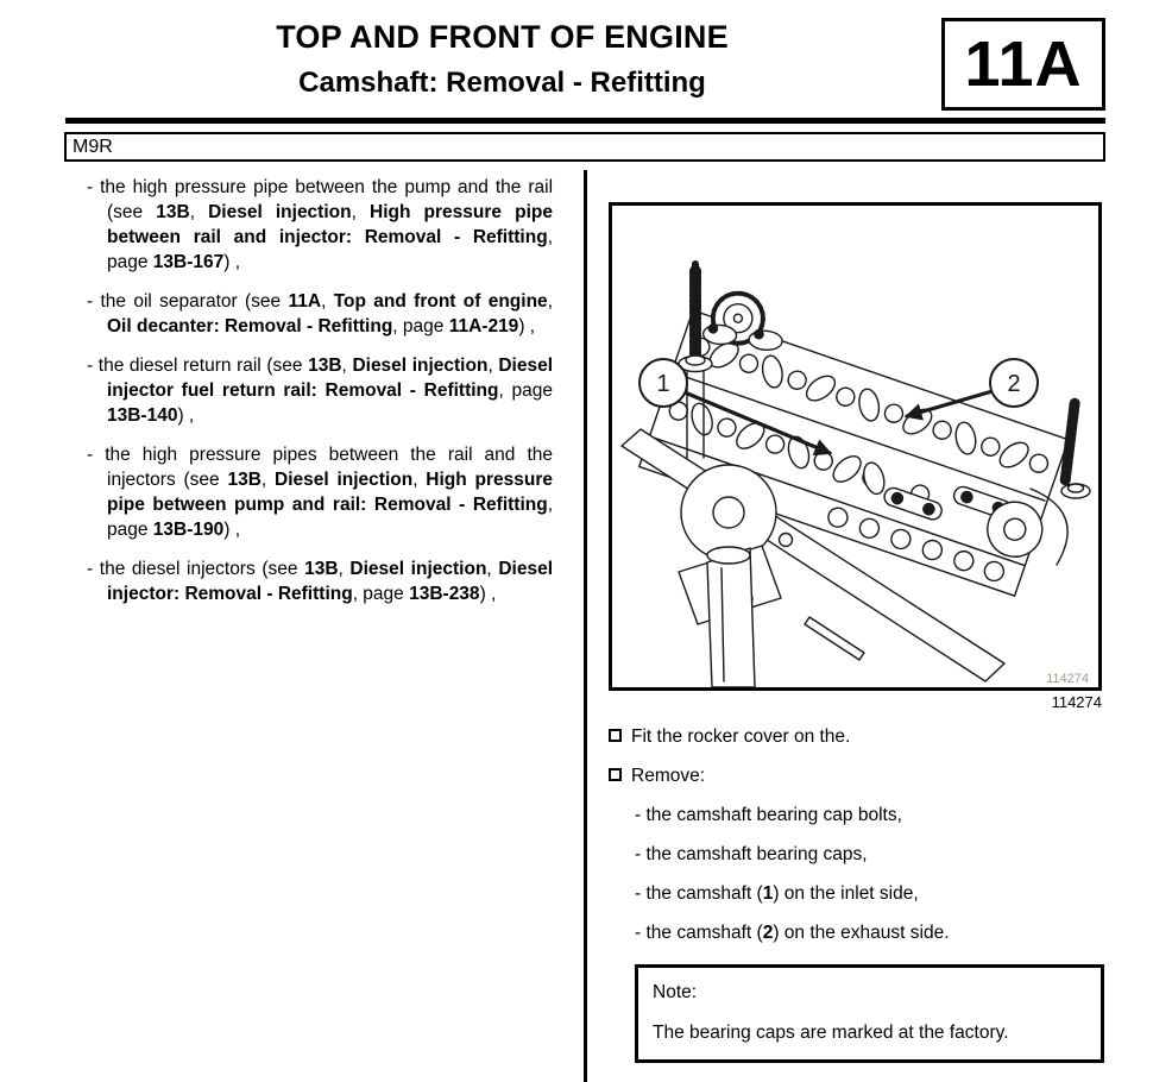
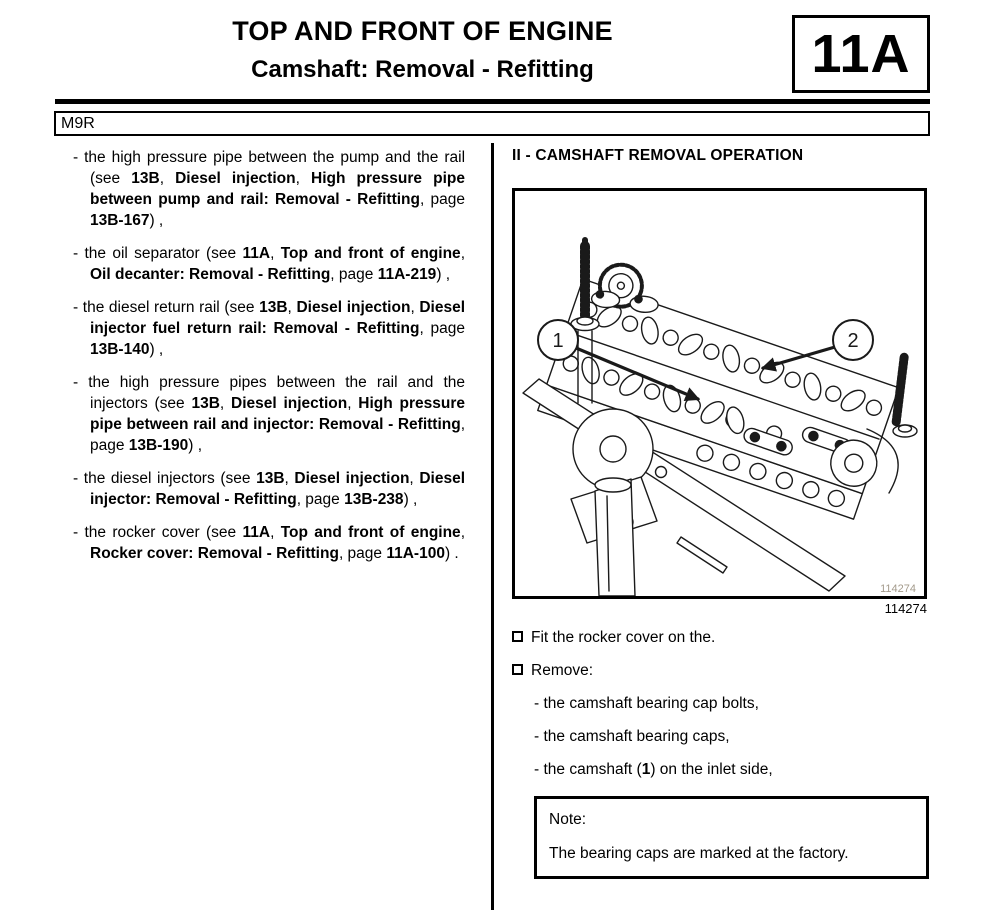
  TOP AND FRONT OF ENGINE
  Camshaft: Removal - Refitting
  11A
  M9R
- - the high pressure pipe between the pump and the rail (see 13B, Diesel injection, High pressure pipe between rail and injector: Removal - Refitting, page 13B-167) ,
+ - the high pressure pipe between the pump and the rail (see 13B, Diesel injection, High pressure pipe between pump and rail: Removal - Refitting, page 13B-167) ,
  - the oil separator (see 11A, Top and front of engine, Oil decanter: Removal - Refitting, page 11A-219) ,
  - the diesel return rail (see 13B, Diesel injection, Diesel injector fuel return rail: Removal - Refitting, page 13B-140) ,
- - the high pressure pipes between the rail and the injectors (see 13B, Diesel injection, High pressure pipe between pump and rail: Removal - Refitting, page 13B-190) ,
+ - the high pressure pipes between the rail and the injectors (see 13B, Diesel injection, High pressure pipe between rail and injector: Removal - Refitting, page 13B-190) ,
  - the diesel injectors (see 13B, Diesel injection, Diesel injector: Removal - Refitting, page 13B-238) ,
+ - the rocker cover (see 11A, Top and front of engine, Rocker cover: Removal - Refitting, page 11A-100) .
+ II - CAMSHAFT REMOVAL OPERATION
  1
  2
  114274
  114274
  Fit the rocker cover on the.
  Remove:
  - the camshaft bearing cap bolts,
  - the camshaft bearing caps,
  - the camshaft (1) on the inlet side,
- - the camshaft (2) on the exhaust side.
  Note:
  The bearing caps are marked at the factory.
